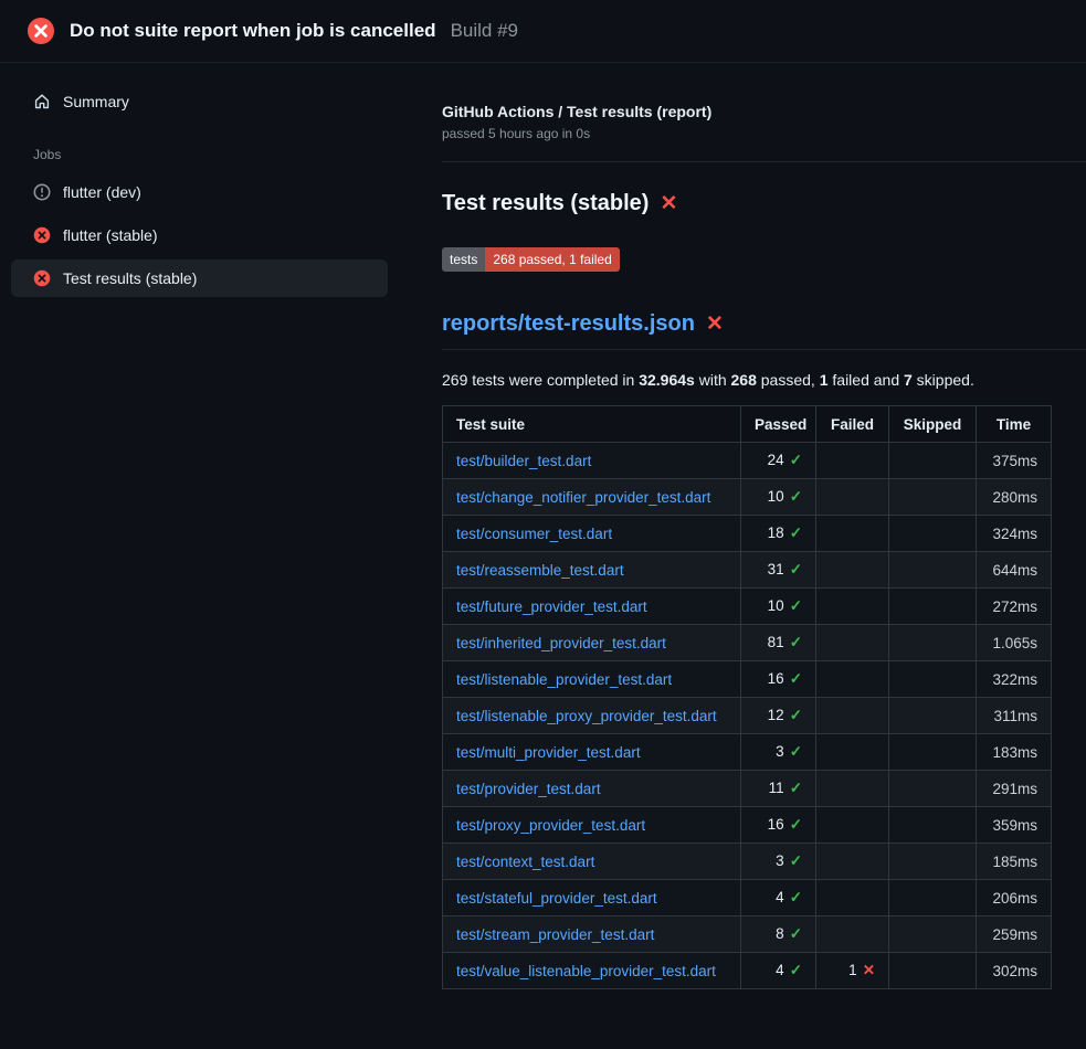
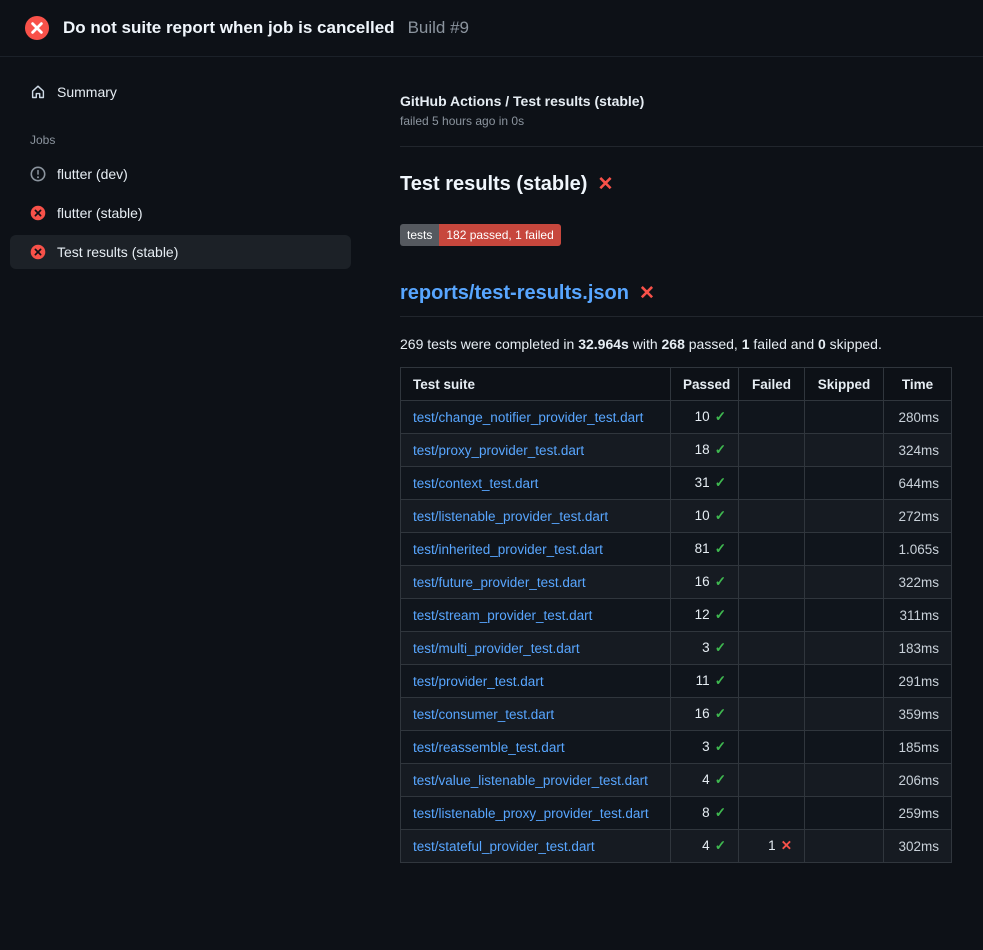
  Do not suite report when job is cancelled
  Build #9
  Summary
  Jobs
  flutter (dev)
  flutter (stable)
  Test results (stable)
- GitHub Actions / Test results (report)
+ GitHub Actions / Test results (stable)
- passed 5 hours ago in 0s
+ failed 5 hours ago in 0s
  Test results (stable)
  ✕
  tests
- 268 passed, 1 failed
+ 182 passed, 1 failed
  reports/test-results.json
  ✕
- 269 tests were completed in 32.964s with 268 passed, 1 failed and 7 skipped.
+ 269 tests were completed in 32.964s with 268 passed, 1 failed and 0 skipped.
  Test suite	Passed	Failed	Skipped	Time
- test/builder_test.dart	24 ✓			375ms
  test/change_notifier_provider_test.dart	10 ✓			280ms
- test/consumer_test.dart	18 ✓			324ms
+ test/proxy_provider_test.dart	18 ✓			324ms
- test/reassemble_test.dart	31 ✓			644ms
+ test/context_test.dart	31 ✓			644ms
- test/future_provider_test.dart	10 ✓			272ms
+ test/listenable_provider_test.dart	10 ✓			272ms
  test/inherited_provider_test.dart	81 ✓			1.065s
- test/listenable_provider_test.dart	16 ✓			322ms
+ test/future_provider_test.dart	16 ✓			322ms
- test/listenable_proxy_provider_test.dart	12 ✓			311ms
+ test/stream_provider_test.dart	12 ✓			311ms
  test/multi_provider_test.dart	3 ✓			183ms
  test/provider_test.dart	11 ✓			291ms
- test/proxy_provider_test.dart	16 ✓			359ms
+ test/consumer_test.dart	16 ✓			359ms
- test/context_test.dart	3 ✓			185ms
+ test/reassemble_test.dart	3 ✓			185ms
- test/stateful_provider_test.dart	4 ✓			206ms
+ test/value_listenable_provider_test.dart	4 ✓			206ms
- test/stream_provider_test.dart	8 ✓			259ms
+ test/listenable_proxy_provider_test.dart	8 ✓			259ms
- test/value_listenable_provider_test.dart	4 ✓	1 ✕		302ms
+ test/stateful_provider_test.dart	4 ✓	1 ✕		302ms
